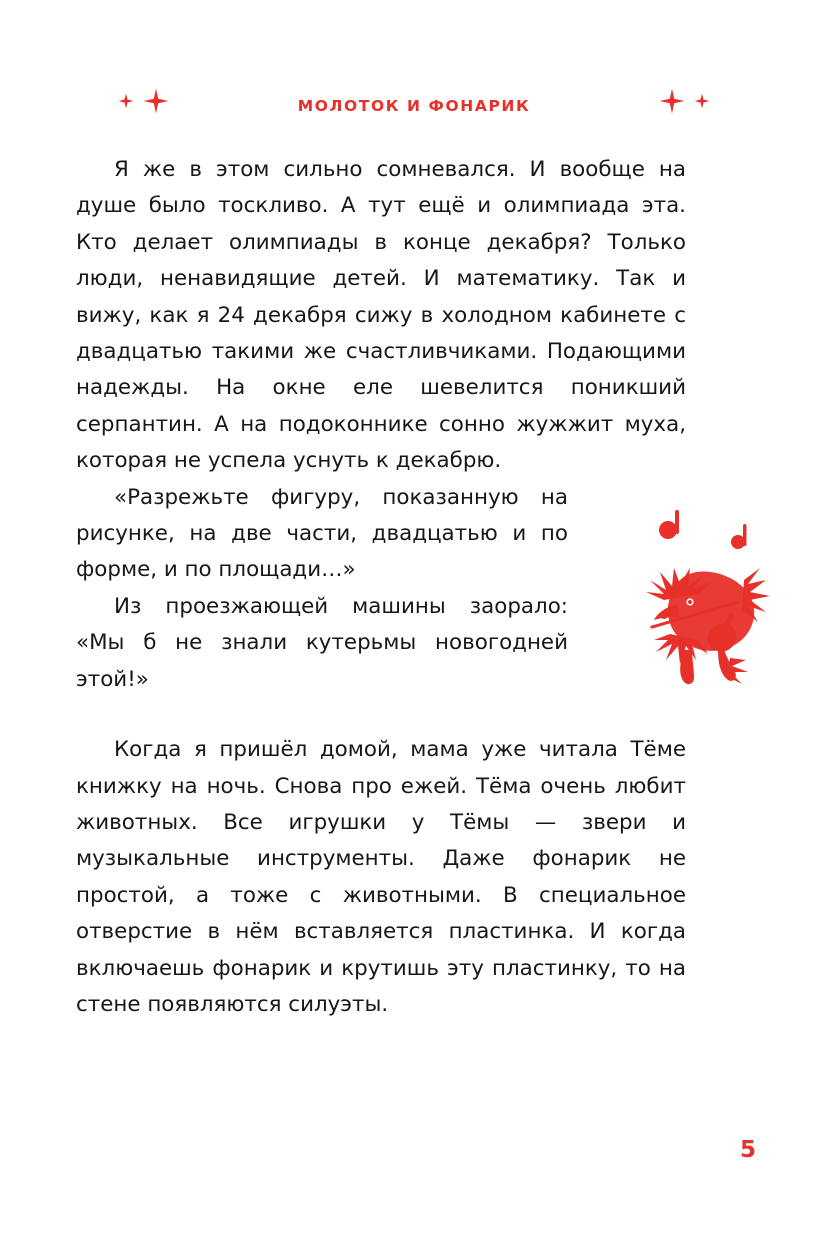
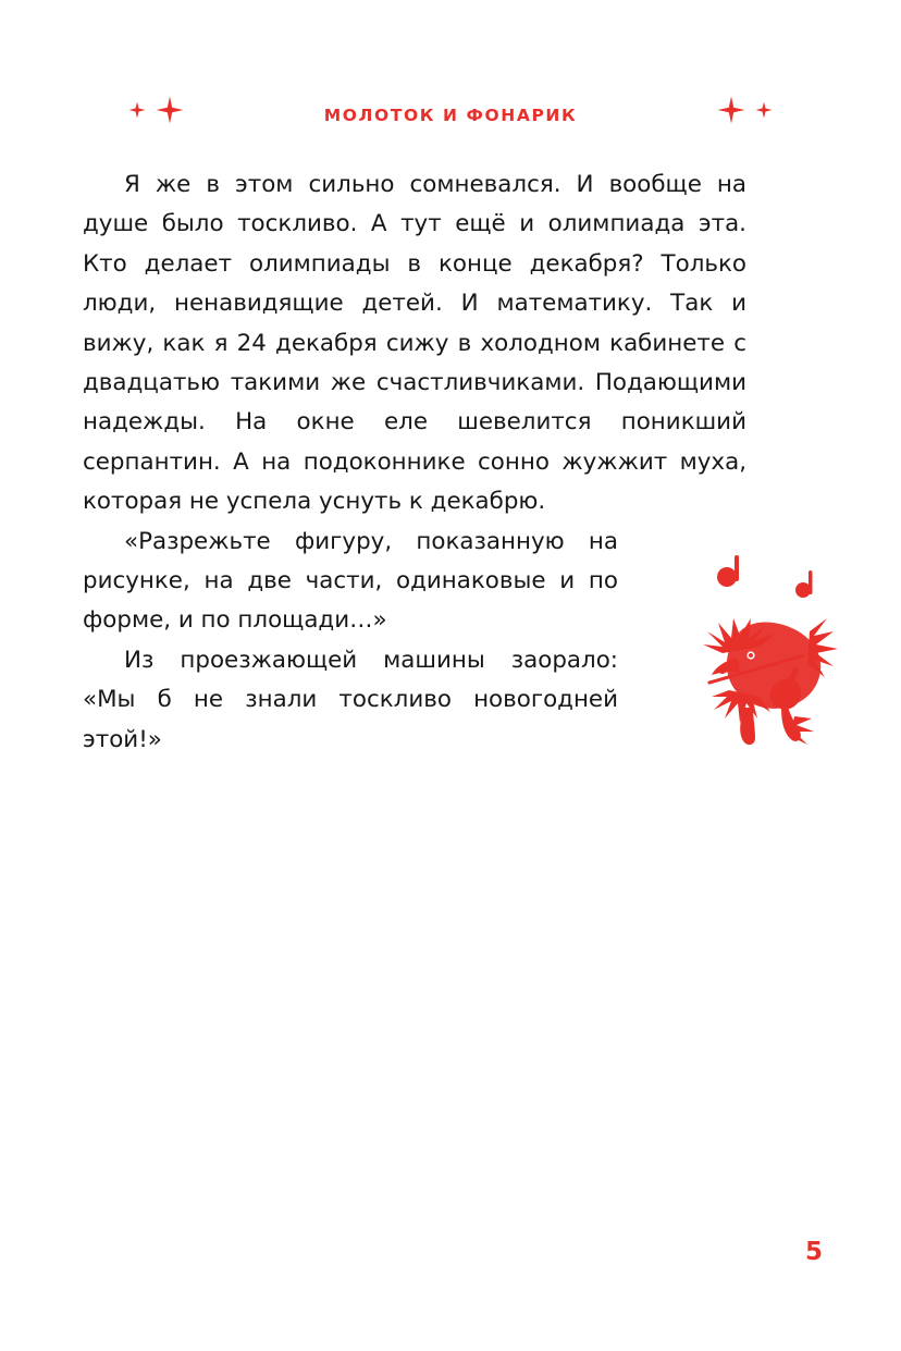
  МОЛОТОК И ФОНАРИК
  Я же в этом сильно сомневался. И вообще на душе было тоскливо. А тут ещё и олимпиада эта. Кто делает олимпиады в конце декабря? Только люди, ненавидящие детей. И математику. Так и вижу, как я 24 декабря сижу в холодном кабинете с двадцатью такими же счастливчика­ми. Подающими надежды. На окне еле шевелит­ся поникший серпантин. А на подоконнике сонно жужжит муха, которая не успела уснуть к декабрю.
- «Разрежьте фигуру, показанную на рисун­ке, на две части, двадцатью и по форме, и по площади…»
+ «Разрежьте фигуру, показанную на рисун­ке, на две части, одинаковые и по форме, и по площади…»
- Из проезжающей машины заорало: «Мы б не знали кутерьмы новогодней этой!»
+ Из проезжающей машины заорало: «Мы б не знали тоскливо новогодней этой!»
- Когда я пришёл домой, мама уже читала Тёме книжку на ночь. Снова про ежей. Тёма очень любит животных. Все игрушки у Тёмы — звери и музыкальные инструменты. Даже фона­рик не простой, а тоже с животными. В специ­альное отверстие в нём вставляется пластинка. И когда включаешь фонарик и крутишь эту плас­тинку, то на стене появляются силуэты.
  5
